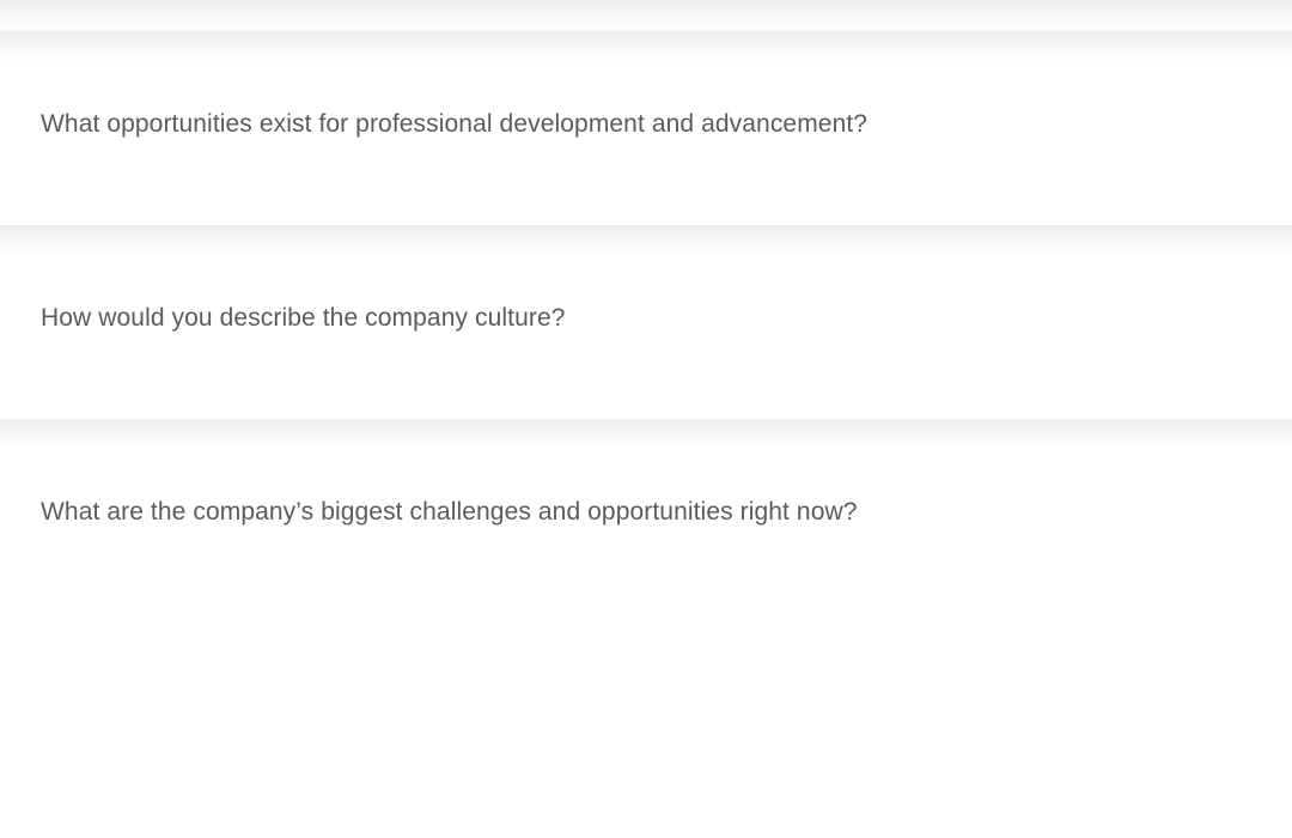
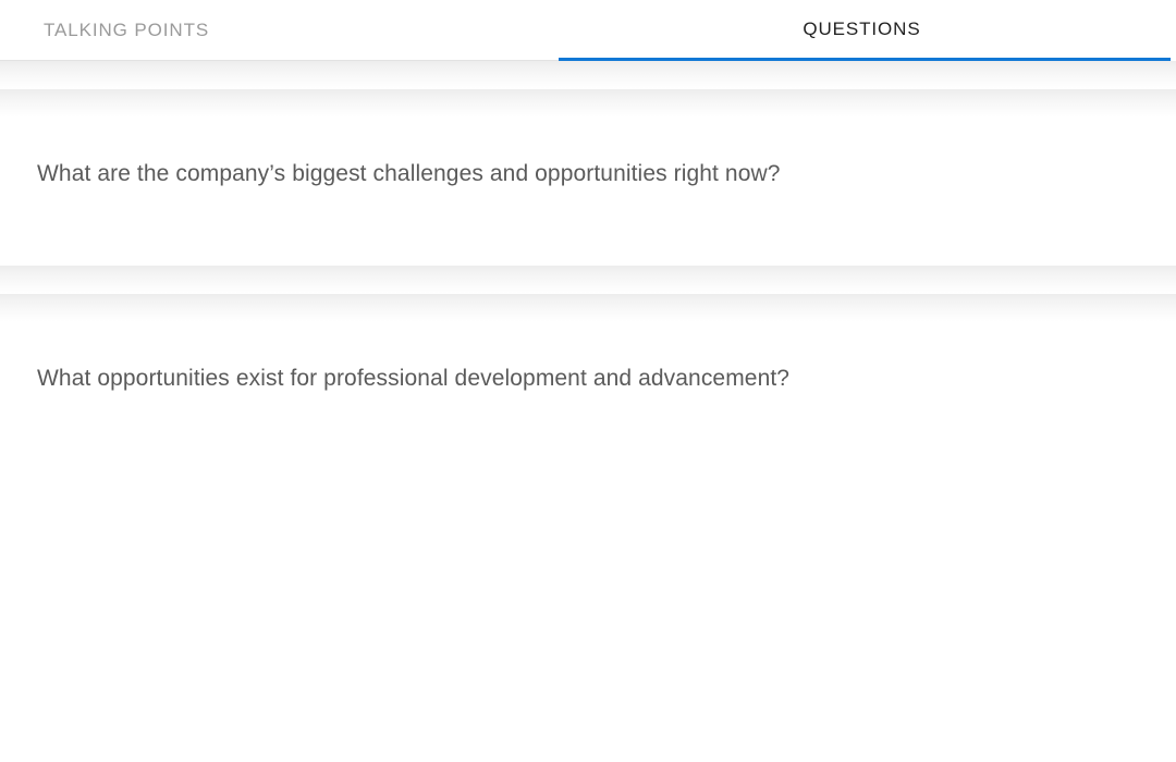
+ TALKING POINTS
+ QUESTIONS
- What opportunities exist for professional development and advancement?
+ What are the company’s biggest challenges and opportunities right now?
- How would you describe the company culture?
- What are the company’s biggest challenges and opportunities right now?
+ What opportunities exist for professional development and advancement?
